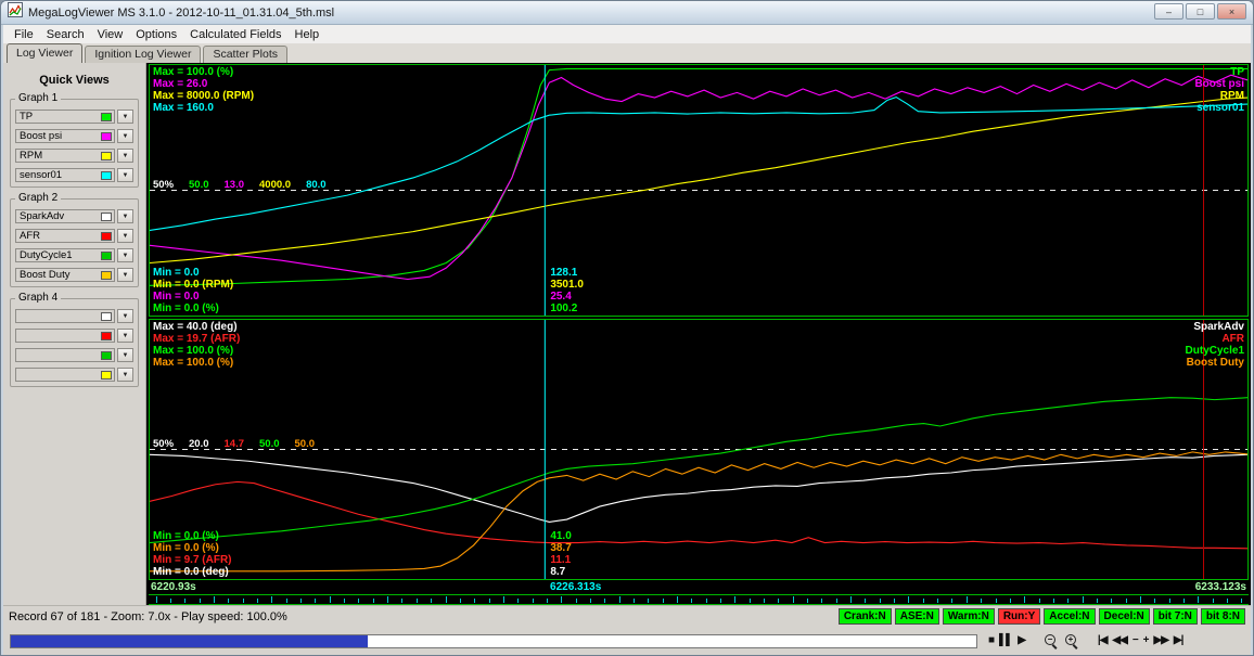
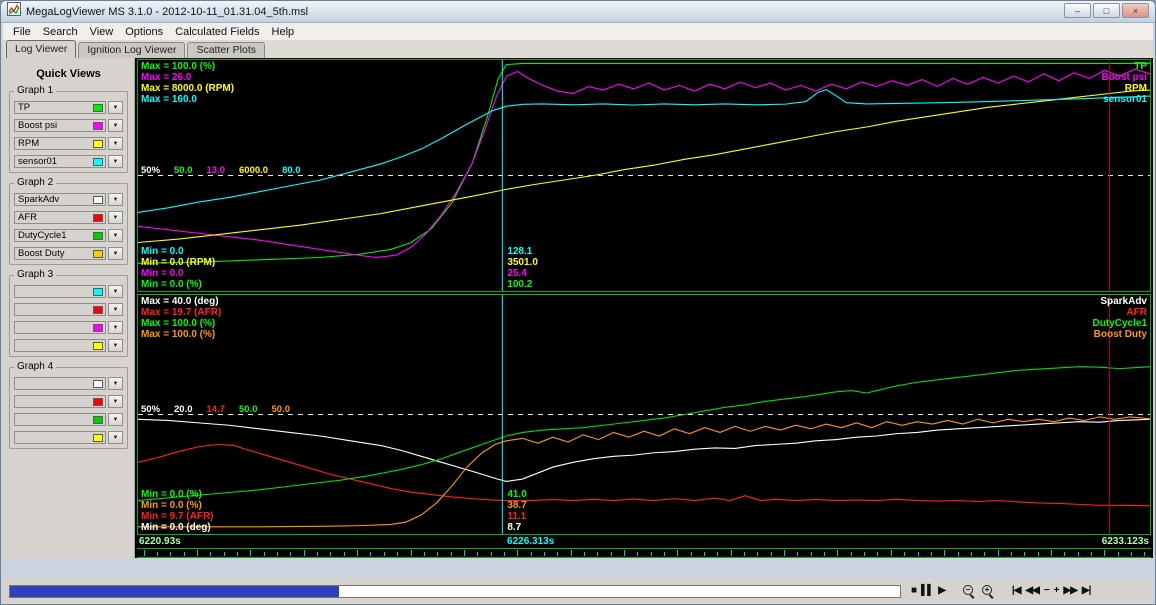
  MegaLogViewer MS 3.1.0 - 2012-10-11_01.31.04_5th.msl
  –
  □
  ×
  File
  Search
  View
  Options
  Calculated Fields
  Help
  Log Viewer
  Ignition Log Viewer
  Scatter Plots
  Quick Views
  Graph 1
  TP
  Boost psi
  RPM
  sensor01
  Graph 2
  SparkAdv
  AFR
  DutyCycle1
  Boost Duty
+ Graph 3
  Graph 4
  Max = 100.0 (%)
  Max = 26.0
  Max = 8000.0 (RPM)
  Max = 160.0
  TP
  Boost psi
  RPM
  sensor01
  Min = 0.0
  Min = 0.0 (RPM)
  Min = 0.0
  Min = 0.0 (%)
  128.1
  3501.0
  25.4
  100.2
- 50% 50.0 13.0 4000.0 80.0
+ 50% 50.0 13.0 6000.0 80.0
  Max = 40.0 (deg)
  Max = 19.7 (AFR)
  Max = 100.0 (%)
  Max = 100.0 (%)
  SparkAdv
  AFR
  DutyCycle1
  Boost Duty
  Min = 0.0 (%)
  Min = 0.0 (%)
  Min = 9.7 (AFR)
  Min = 0.0 (deg)
  41.0
  38.7
  11.1
  8.7
  50% 20.0 14.7 50.0 50.0
  6220.93s
  6226.313s
  6233.123s
- Record 67 of 181 - Zoom: 7.0x - Play speed: 100.0%
- Crank:N
- ASE:N
- Warm:N
- Run:Y
- Accel:N
- Decel:N
- bit 7:N
- bit 8:N
  ■
  ▌▌
  ▶
  −
  +
  |◀
  ◀◀
  −
  +
  ▶▶
  ▶|
